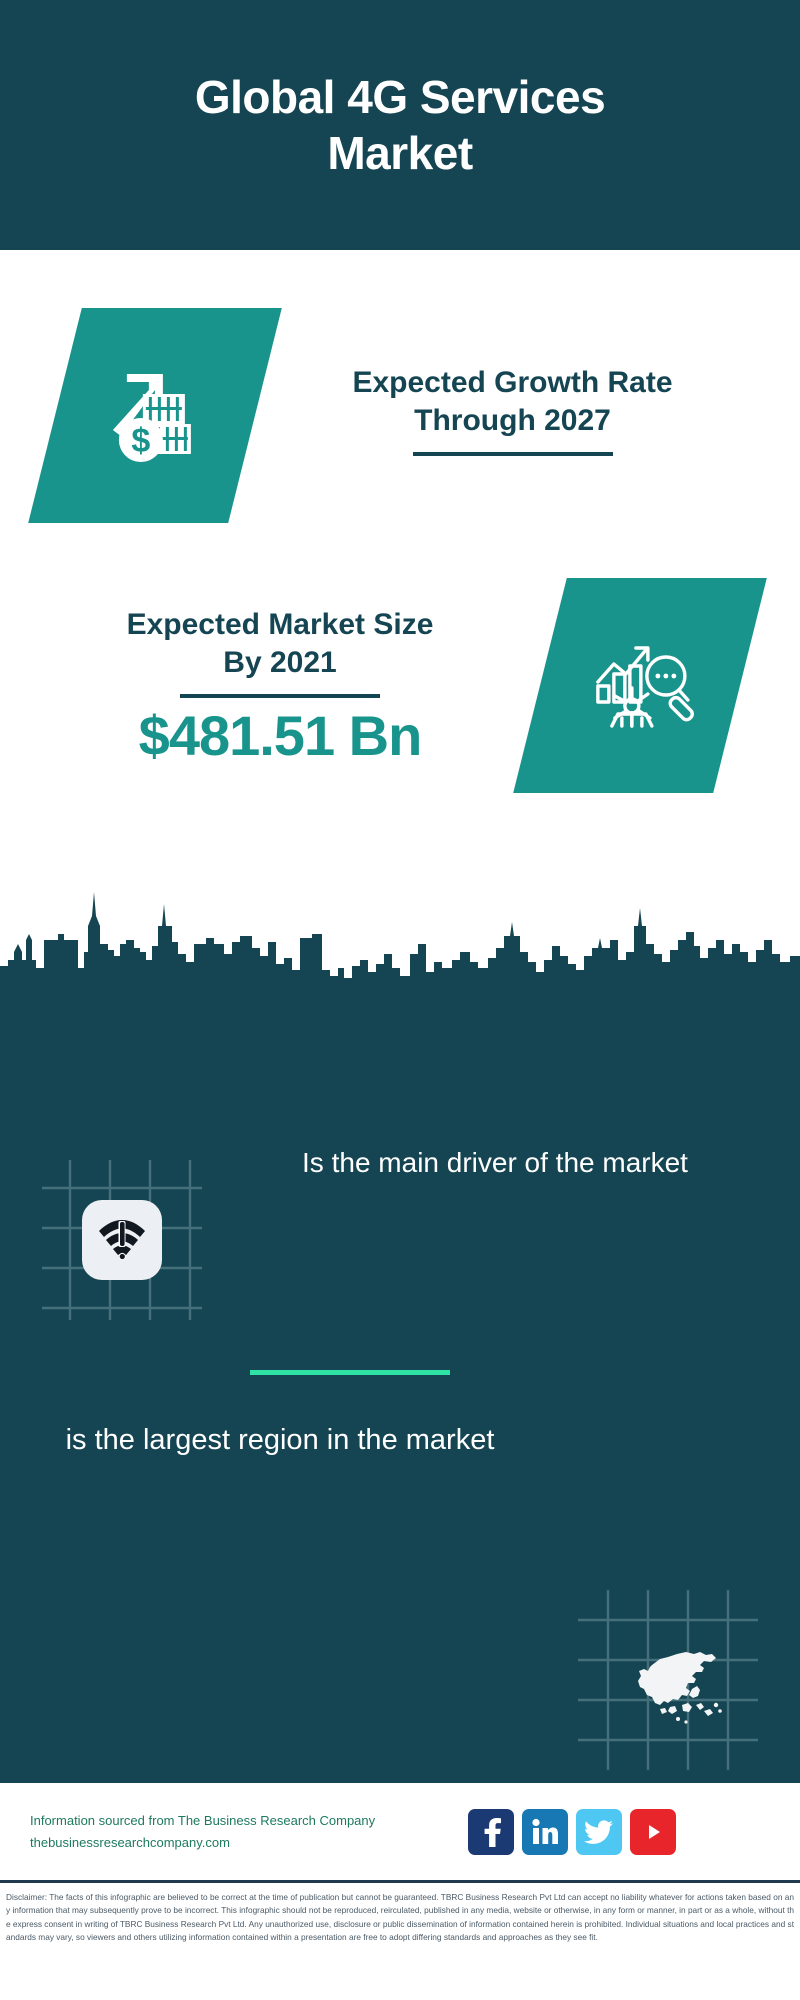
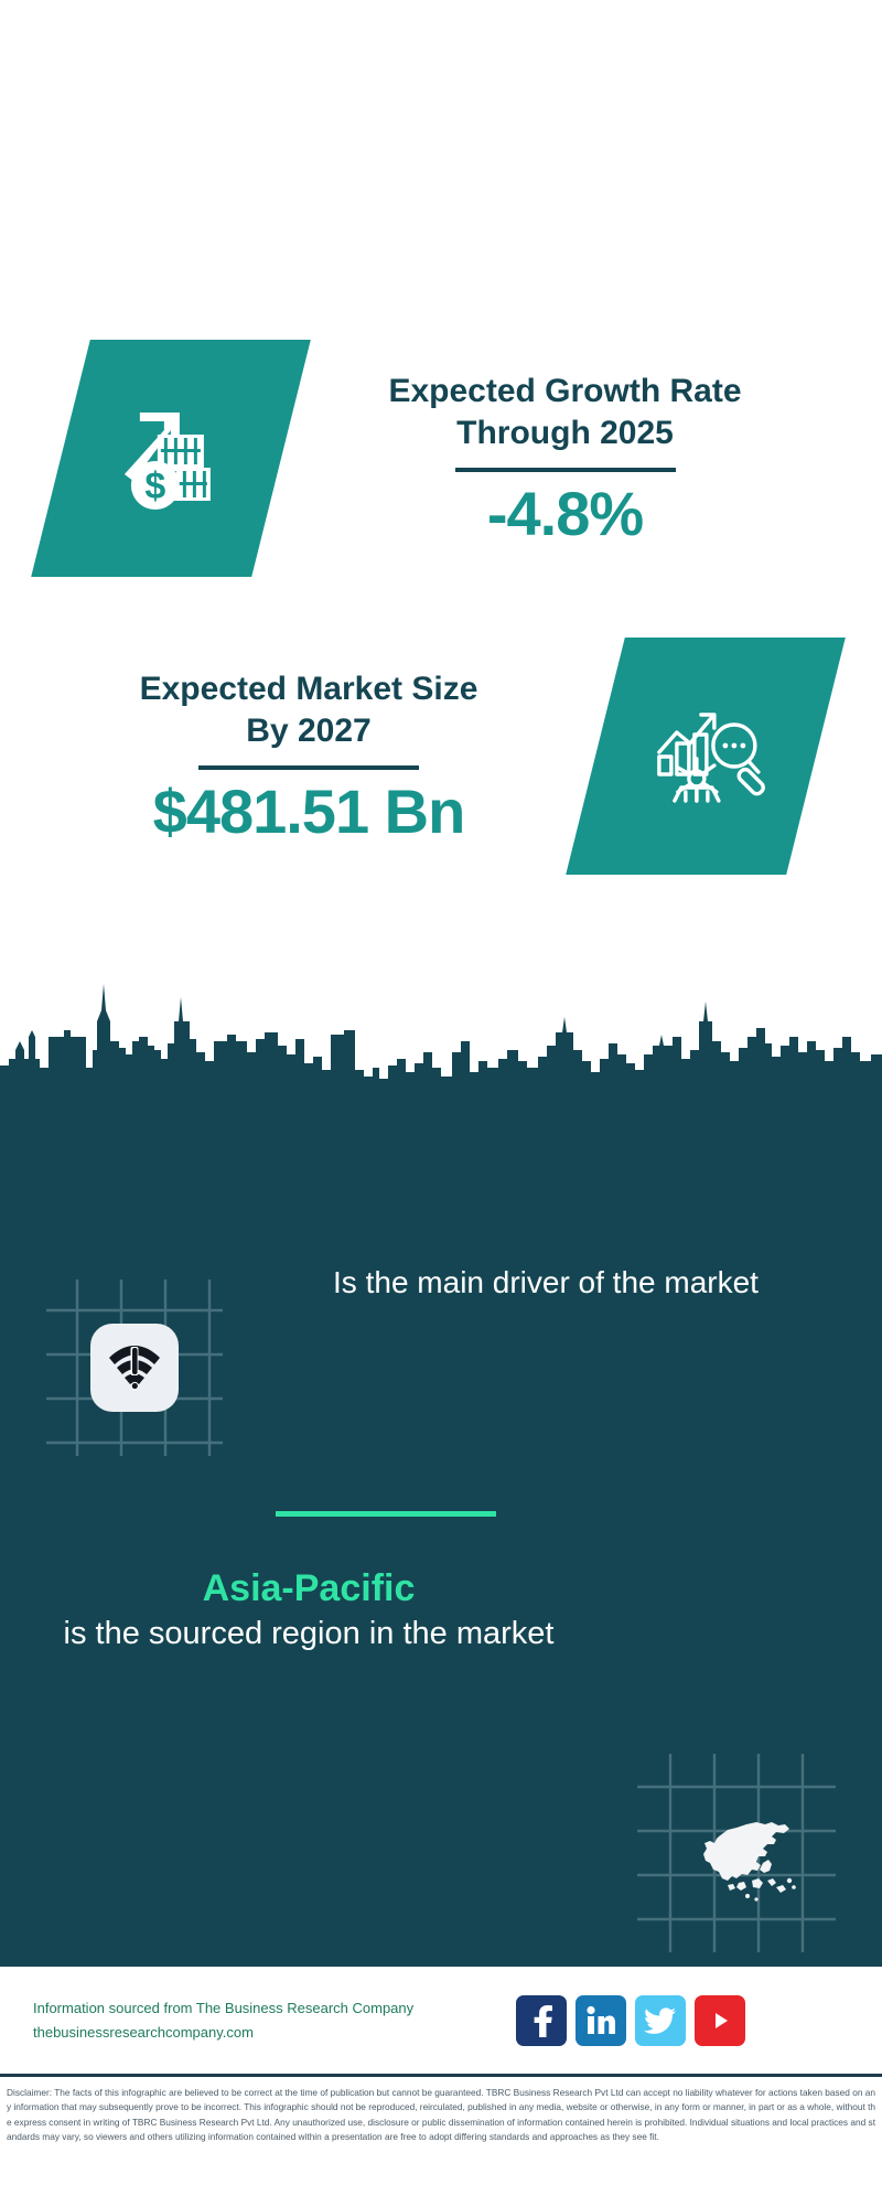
- Global 4G Services Market
- Expected Growth Rate Through 2027
+ Expected Growth Rate Through 2025
+ -4.8%
- Expected Market Size By 2021
+ Expected Market Size By 2027
  $481.51 Bn
  Is the main driver of the market
+ Asia-Pacific
- is the largest region in the market
+ is the sourced region in the market
  Information sourced from The Business Research Company
  thebusinessresearchcompany.com
  Disclaimer: The facts of this infographic are believed to be correct at the time of publication but cannot be guaranteed. TBRC Business Research Pvt Ltd can accept no liability whatever for actions taken based on any information that may subsequently prove to be incorrect. This infographic should not be reproduced, reirculated, published in any media, website or otherwise, in any form or manner, in part or as a whole, without the express consent in writing of TBRC Business Research Pvt Ltd. Any unauthorized use, disclosure or public dissemination of information contained herein is prohibited. Individual situations and local practices and standards may vary, so viewers and others utilizing information contained within a presentation are free to adopt differing standards and approaches as they see fit.
